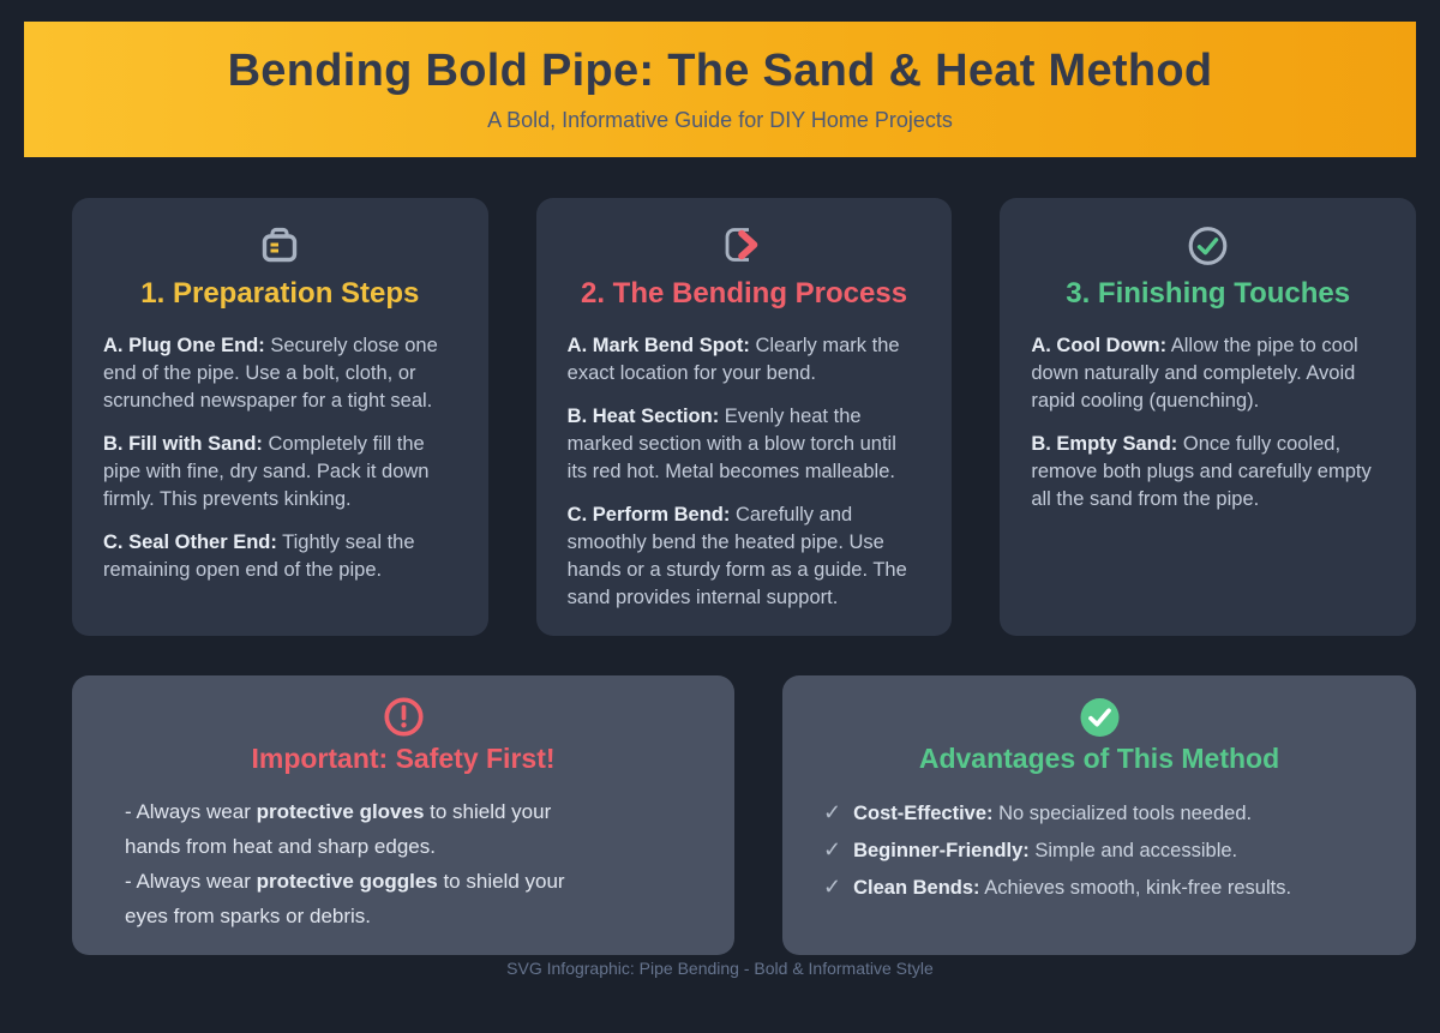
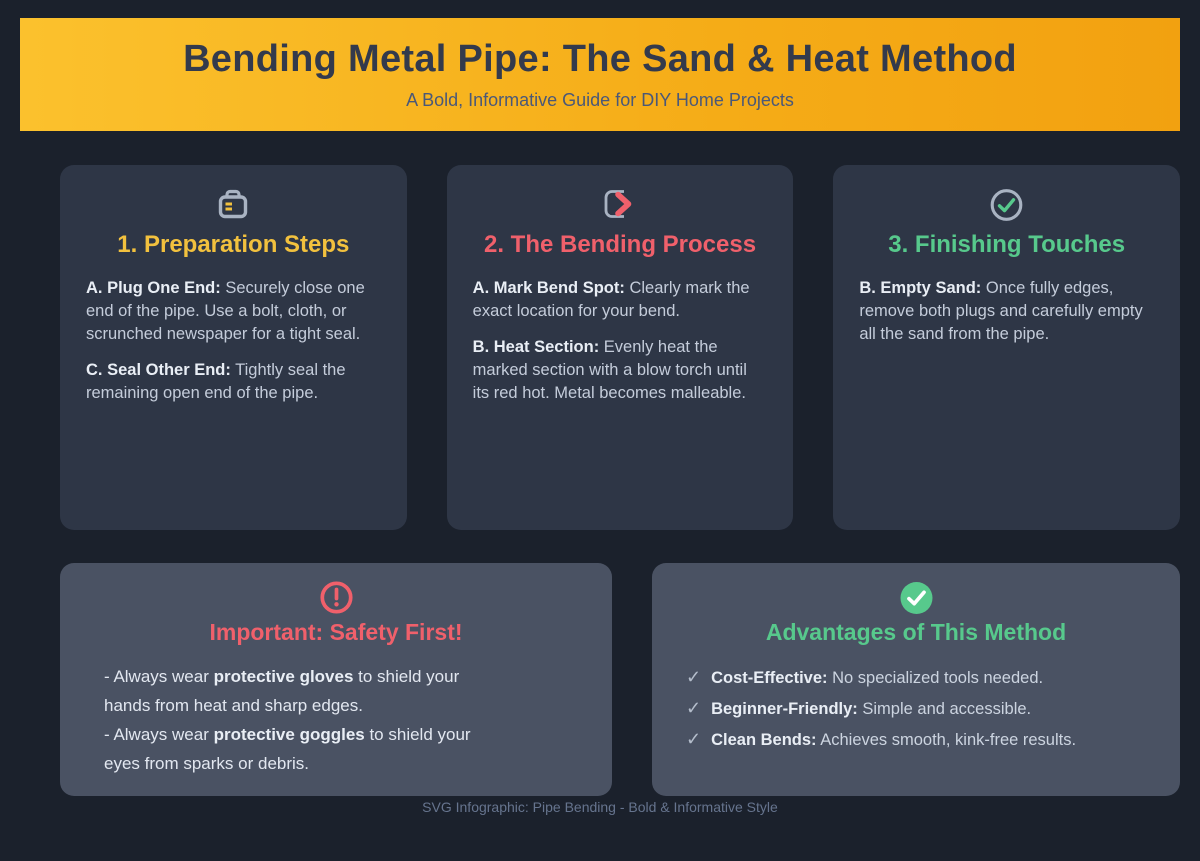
- Bending Bold Pipe: The Sand & Heat Method
+ Bending Metal Pipe: The Sand & Heat Method
  A Bold, Informative Guide for DIY Home Projects
  1. Preparation Steps
  A. Plug One End: Securely close one end of the pipe. Use a bolt, cloth, or scrunched newspaper for a tight seal.
- B. Fill with Sand: Completely fill the pipe with fine, dry sand. Pack it down firmly. This prevents kinking.
  C. Seal Other End: Tightly seal the remaining open end of the pipe.
  2. The Bending Process
  A. Mark Bend Spot: Clearly mark the exact location for your bend.
  B. Heat Section: Evenly heat the marked section with a blow torch until its red hot. Metal becomes malleable.
- C. Perform Bend: Carefully and smoothly bend the heated pipe. Use hands or a sturdy form as a guide. The sand provides internal support.
  3. Finishing Touches
- A. Cool Down: Allow the pipe to cool down naturally and completely. Avoid rapid cooling (quenching).
- B. Empty Sand: Once fully cooled, remove both plugs and carefully empty all the sand from the pipe.
+ B. Empty Sand: Once fully edges, remove both plugs and carefully empty all the sand from the pipe.
  Important: Safety First!
  - Always wear protective gloves to shield your hands from heat and sharp edges.
  - Always wear protective goggles to shield your eyes from sparks or debris.
  Advantages of This Method
  ✓ Cost-Effective: No specialized tools needed.
  ✓ Beginner-Friendly: Simple and accessible.
  ✓ Clean Bends: Achieves smooth, kink-free results.
  SVG Infographic: Pipe Bending - Bold & Informative Style
